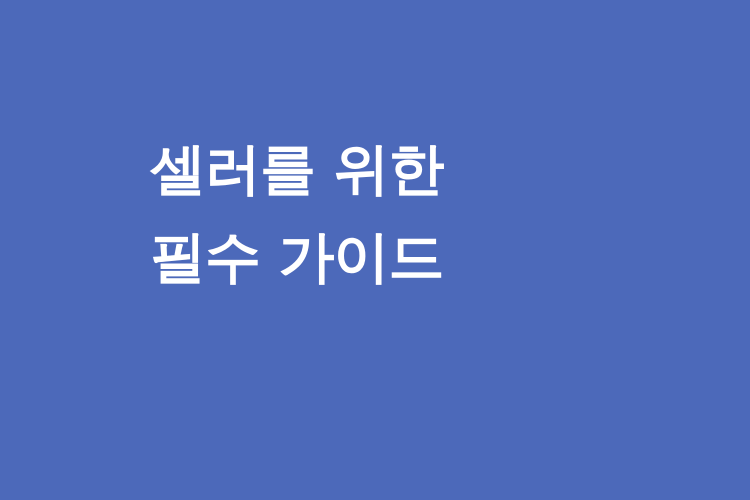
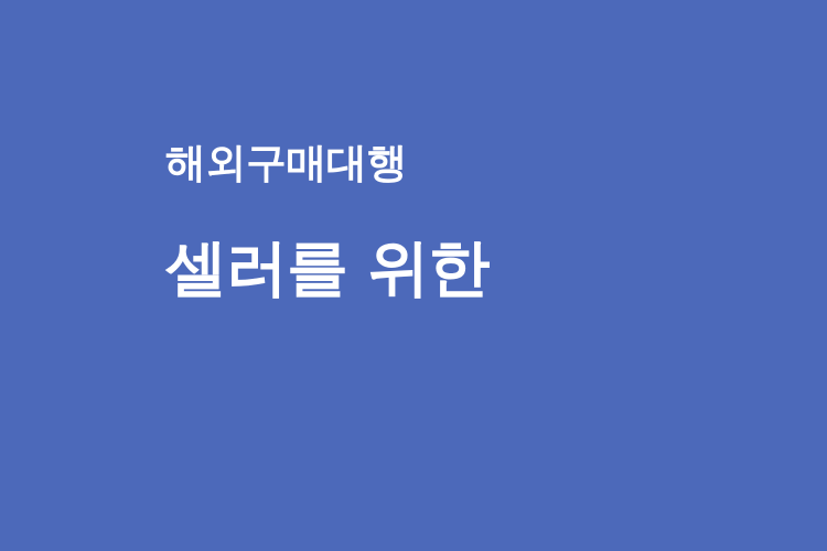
+ 해외구매대행
  셀러를 위한
- 필수 가이드
